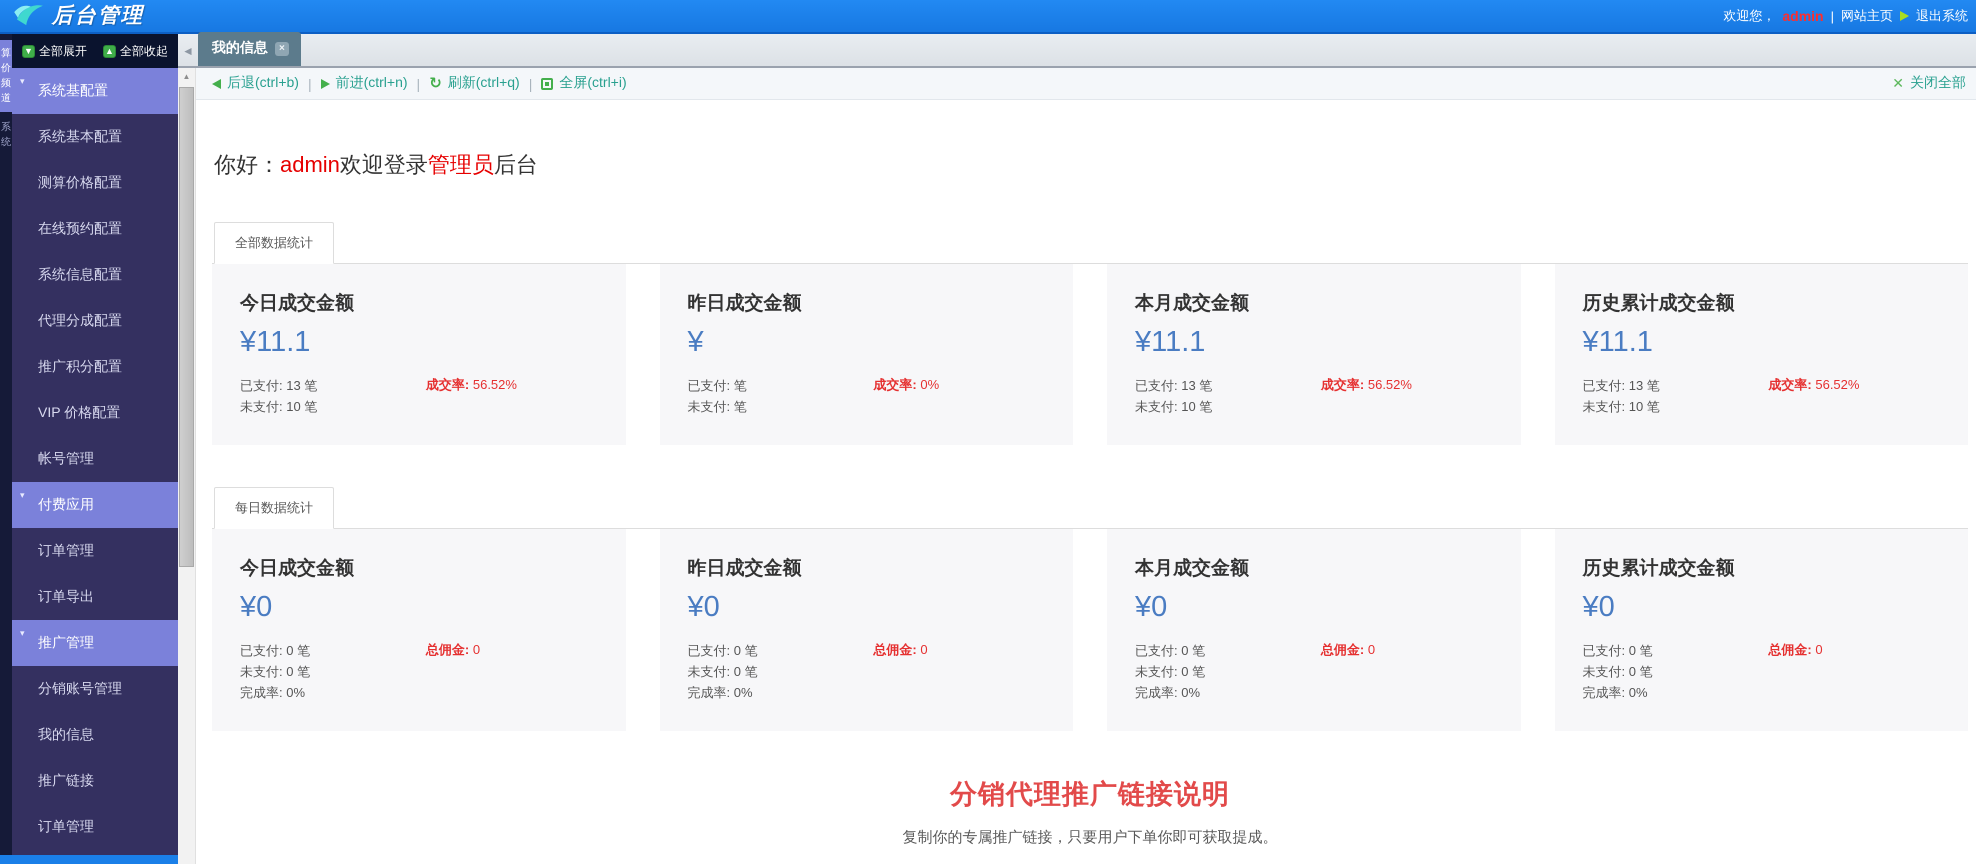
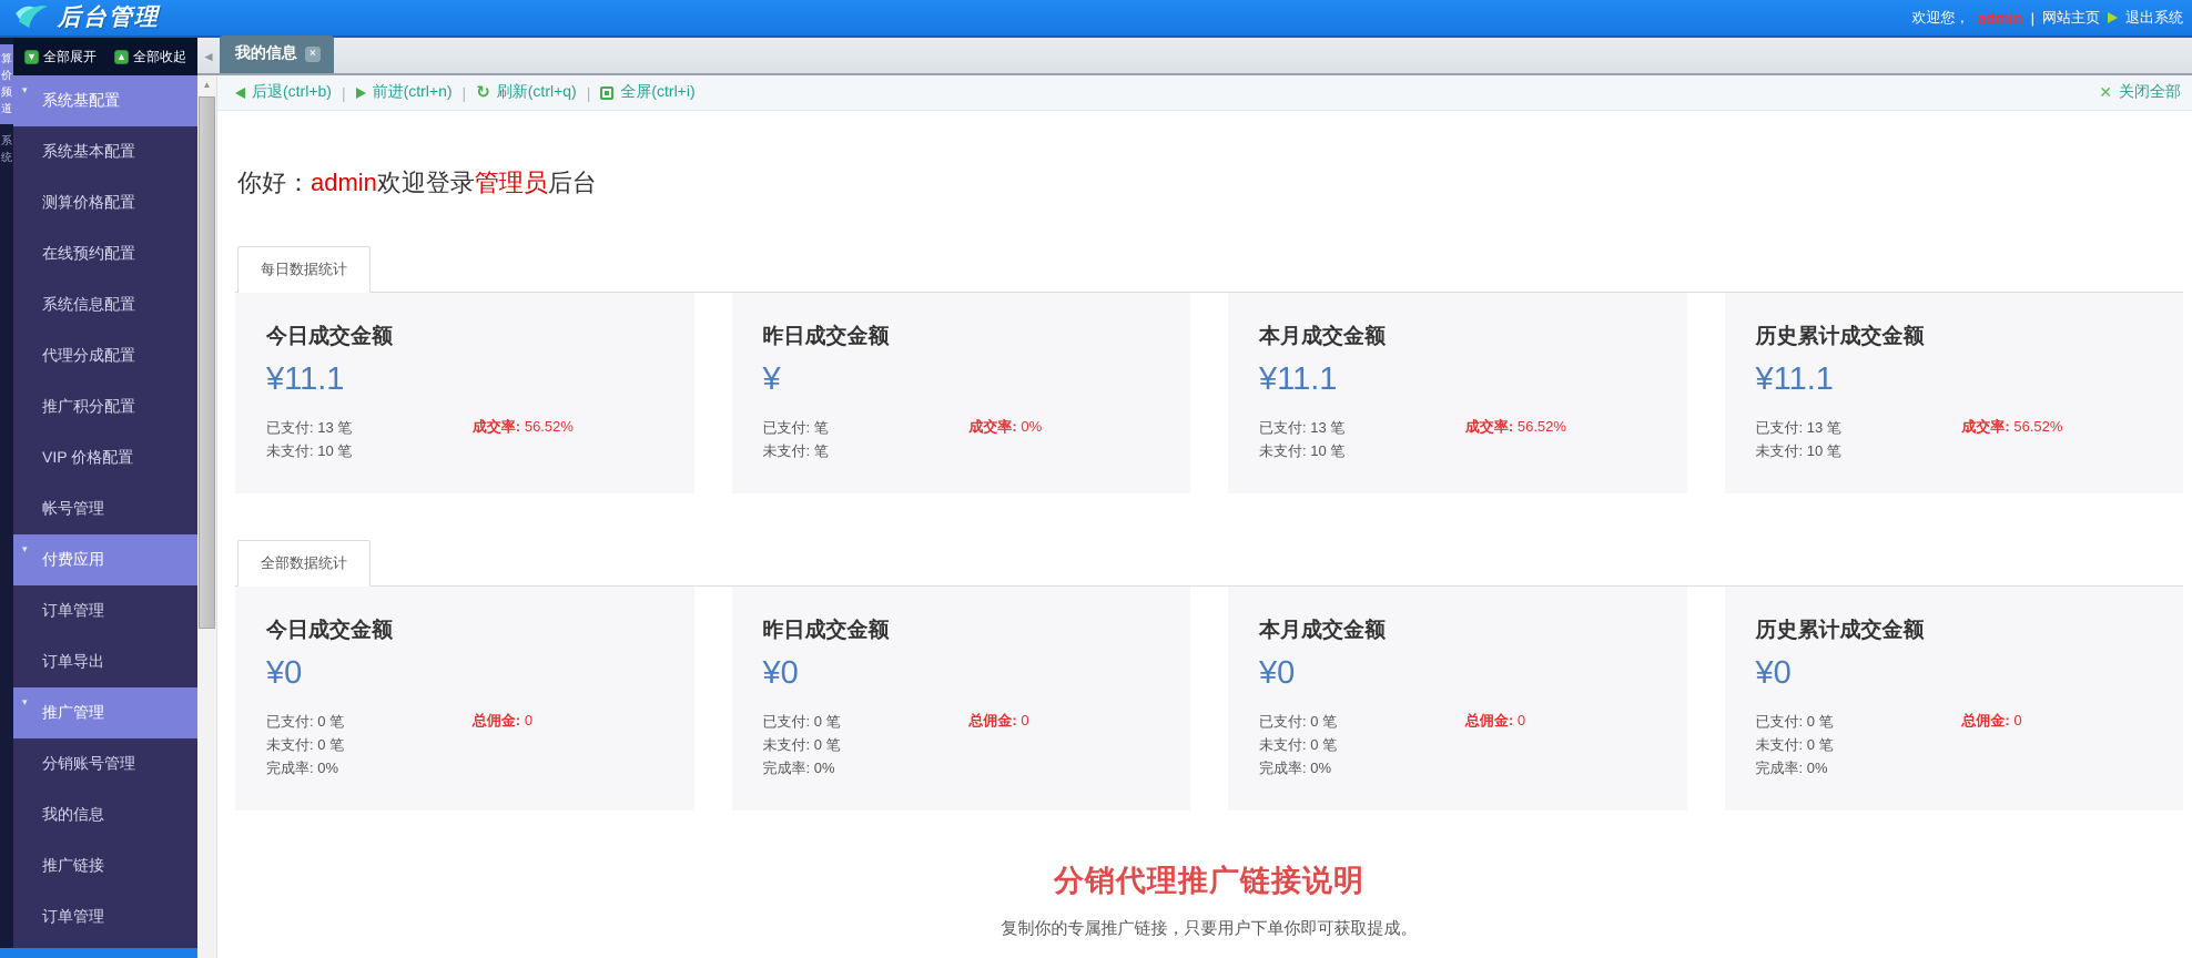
  后台管理
  欢迎您，
  admin
  |
  网站主页
  退出系统
  算价频道
  系统
  ▼
  全部展开
  ▲
  全部收起
  ▾
  系统基配置
  系统基本配置
  测算价格配置
  在线预约配置
  系统信息配置
  代理分成配置
  推广积分配置
  VIP 价格配置
  帐号管理
  ▾
  付费应用
  订单管理
  订单导出
  ▾
  推广管理
  分销账号管理
  我的信息
  推广链接
  订单管理
  ◄
  我的信息
  ×
  ▲
  后退(ctrl+b)
  |
  前进(ctrl+n)
  |
  ↻
  刷新(ctrl+q)
  |
  全屏(ctrl+i)
  ✕
  关闭全部
  你好：admin欢迎登录管理员后台
- 全部数据统计
+ 每日数据统计
  今日成交金额
  ¥11.1
  已支付: 13 笔
  未支付: 10 笔
  成交率: 56.52%
  昨日成交金额
  ¥
  已支付: 笔
  未支付: 笔
  成交率: 0%
  本月成交金额
  ¥11.1
  已支付: 13 笔
  未支付: 10 笔
  成交率: 56.52%
  历史累计成交金额
  ¥11.1
  已支付: 13 笔
  未支付: 10 笔
  成交率: 56.52%
- 每日数据统计
+ 全部数据统计
  今日成交金额
  ¥0
  已支付: 0 笔
  未支付: 0 笔
  完成率: 0%
  总佣金: 0
  昨日成交金额
  ¥0
  已支付: 0 笔
  未支付: 0 笔
  完成率: 0%
  总佣金: 0
  本月成交金额
  ¥0
  已支付: 0 笔
  未支付: 0 笔
  完成率: 0%
  总佣金: 0
  历史累计成交金额
  ¥0
  已支付: 0 笔
  未支付: 0 笔
  完成率: 0%
  总佣金: 0
  分销代理推广链接说明
  复制你的专属推广链接，只要用户下单你即可获取提成。
